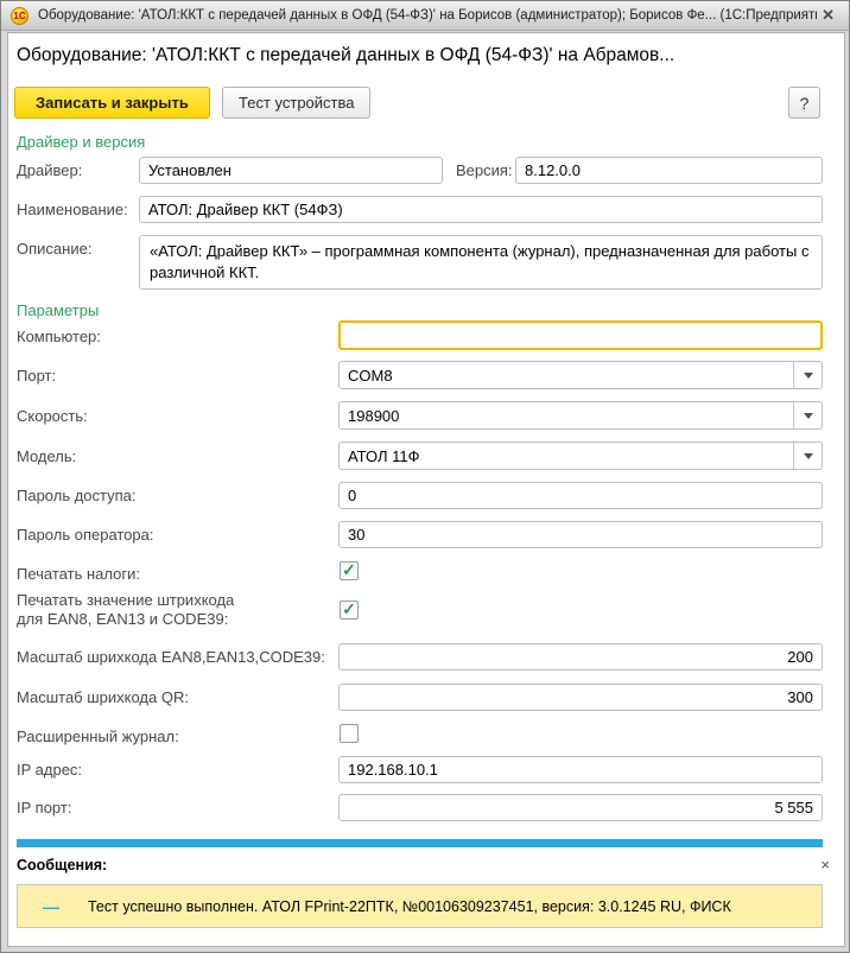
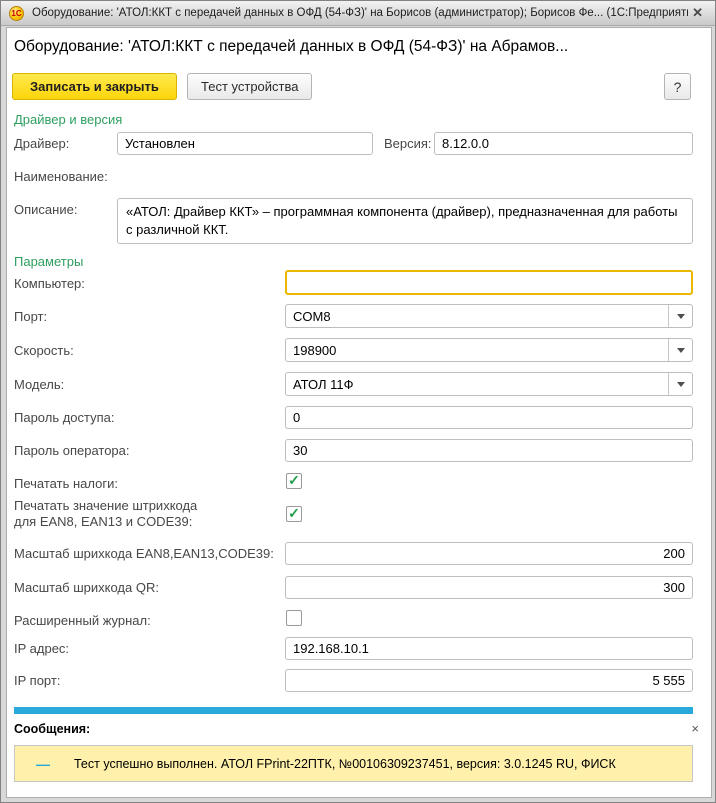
  1С
  Оборудование: 'АТОЛ:ККТ с передачей данных в ОФД (54-ФЗ)' на Борисов (администратор); Борисов Фе... (1С:Предприят
  ✕
  Оборудование: 'АТОЛ:ККТ с передачей данных в ОФД (54-ФЗ)' на Абрамов...
  Записать и закрыть
  Тест устройства
  ?
  Драйвер и версия
  Драйвер:
  Установлен
  Версия:
  8.12.0.0
  Наименование:
- АТОЛ: Драйвер ККТ (54ФЗ)
  Описание:
- «АТОЛ: Драйвер ККТ» – программная компонента (журнал), предназначенная для работы с различной ККТ.
+ «АТОЛ: Драйвер ККТ» – программная компонента (драйвер), предназначенная для работы с различной ККТ.
  Параметры
  Компьютер:
  Порт:
  COM8
  Скорость:
  198900
  Модель:
  АТОЛ 11Ф
  Пароль доступа:
  0
  Пароль оператора:
  30
  Печатать налоги:
  ✓
  Печатать значение штрихкода
  для EAN8, EAN13 и CODE39:
  ✓
  Масштаб шрихкода EAN8,EAN13,CODE39:
  200
  Масштаб шрихкода QR:
  300
  Расширенный журнал:
  ✓
  IP адрес:
  192.168.10.1
  IP порт:
  5 555
  Сообщения:
  ×
  —
  Тест успешно выполнен. АТОЛ FPrint-22ПТК, №00106309237451, версия: 3.0.1245 RU, ФИСК
